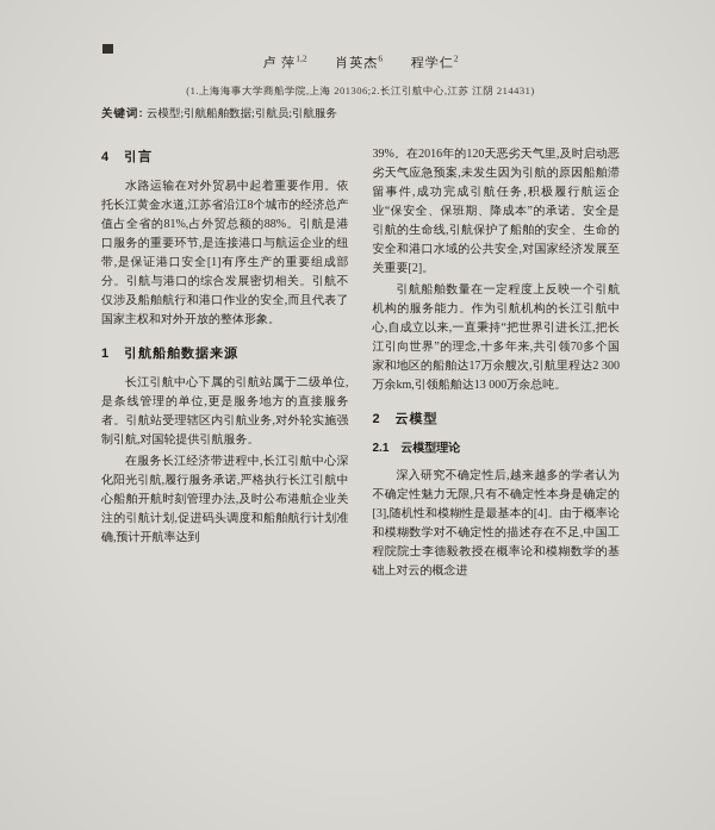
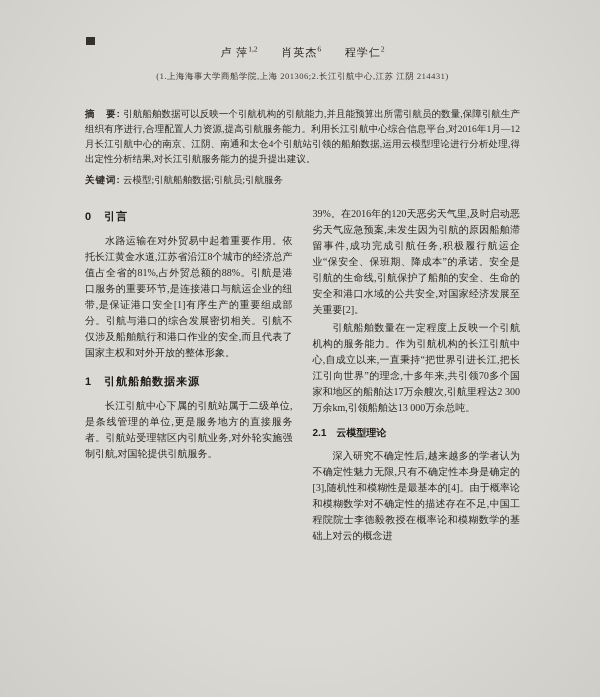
  卢 萍1,2 肖英杰6 程学仁2
  (1.上海海事大学商船学院,上海 201306;2.长江引航中心,江苏 江阴 214431)
+ 摘 要: 引航船舶数据可以反映一个引航机构的引航能力,并且能预算出所需引航员的数量,保障引航生产组织有序进行,合理配置人力资源,提高引航服务能力。利用长江引航中心综合信息平台,对2016年1月—12月长江引航中心的南京、江阴、南通和太仓4个引航站引领的船舶数据,运用云模型理论进行分析处理,得出定性分析结果,对长江引航服务能力的提升提出建议。
  关键词: 云模型;引航船舶数据;引航员;引航服务
- 4 引言
+ 0 引言
  水路运输在对外贸易中起着重要作用。依托长江黄金水道,江苏省沿江8个城市的经济总产值占全省的81%,占外贸总额的88%。引航是港口服务的重要环节,是连接港口与航运企业的纽带,是保证港口安全[1]有序生产的重要组成部分。引航与港口的综合发展密切相关。引航不仅涉及船舶航行和港口作业的安全,而且代表了国家主权和对外开放的整体形象。
  1 引航船舶数据来源
  长江引航中心下属的引航站属于二级单位,是条线管理的单位,更是服务地方的直接服务者。引航站受理辖区内引航业务,对外轮实施强制引航,对国轮提供引航服务。
- 在服务长江经济带进程中,长江引航中心深化阳光引航,履行服务承诺,严格执行长江引航中心船舶开航时刻管理办法,及时公布港航企业关注的引航计划,促进码头调度和船舶航行计划准确,预计开航率达到
  39%。在2016年的120天恶劣天气里,及时启动恶劣天气应急预案,未发生因为引航的原因船舶滞留事件,成功完成引航任务,积极履行航运企业“保安全、保班期、降成本”的承诺。安全是引航的生命线,引航保护了船舶的安全、生命的安全和港口水域的公共安全,对国家经济发展至关重要[2]。
  引航船舶数量在一定程度上反映一个引航机构的服务能力。作为引航机构的长江引航中心,自成立以来,一直秉持“把世界引进长江,把长江引向世界”的理念,十多年来,共引领70多个国家和地区的船舶达17万余艘次,引航里程达2 300万余km,引领船舶达13 000万余总吨。
- 2 云模型
  2.1 云模型理论
  深入研究不确定性后,越来越多的学者认为不确定性魅力无限,只有不确定性本身是确定的[3],随机性和模糊性是最基本的[4]。由于概率论和模糊数学对不确定性的描述存在不足,中国工程院院士李德毅教授在概率论和模糊数学的基础上对云的概念进
